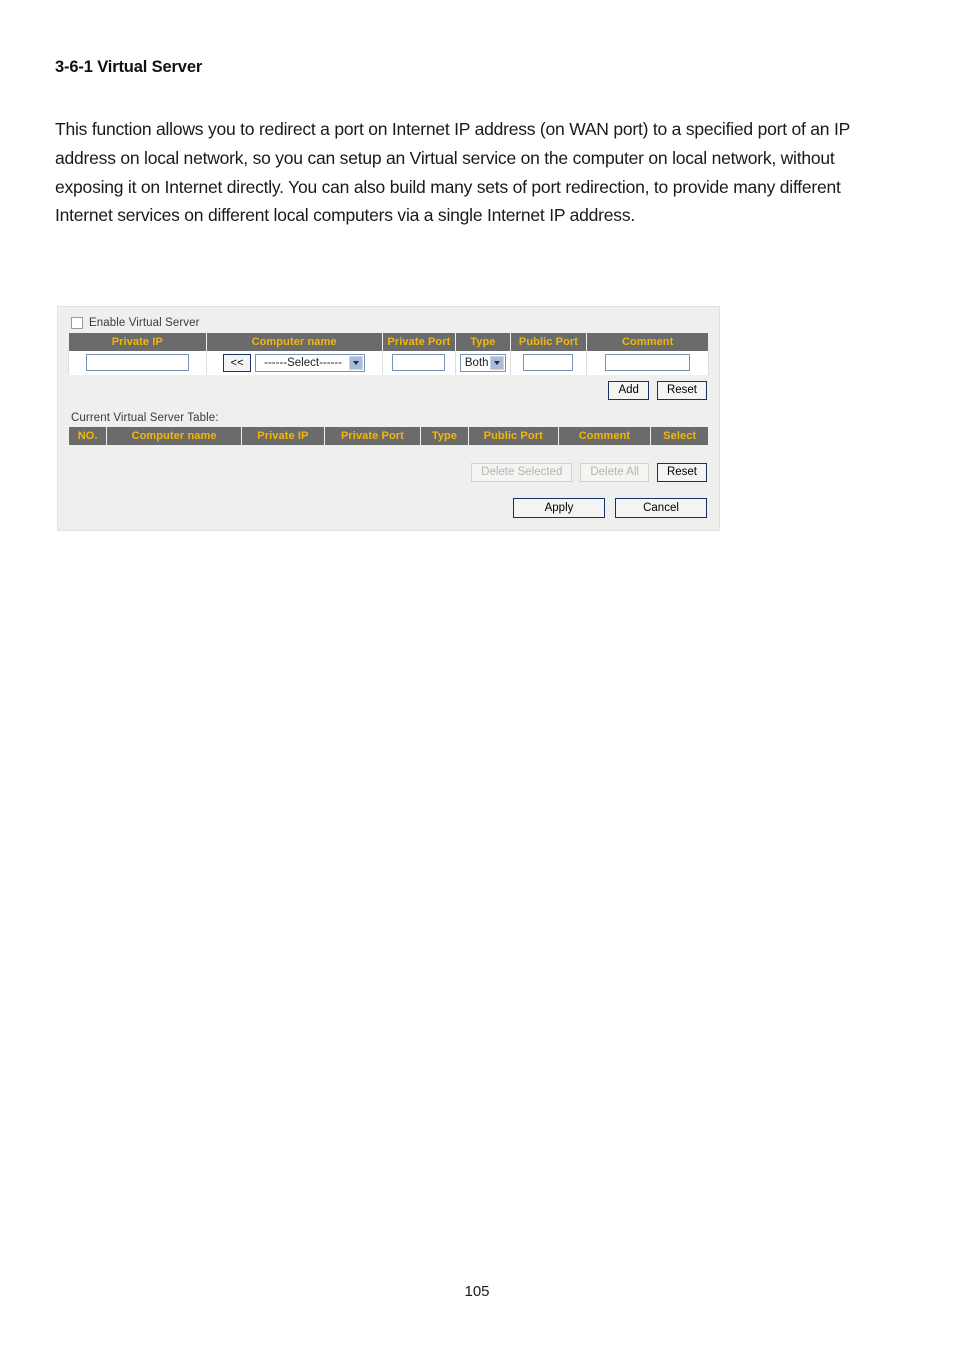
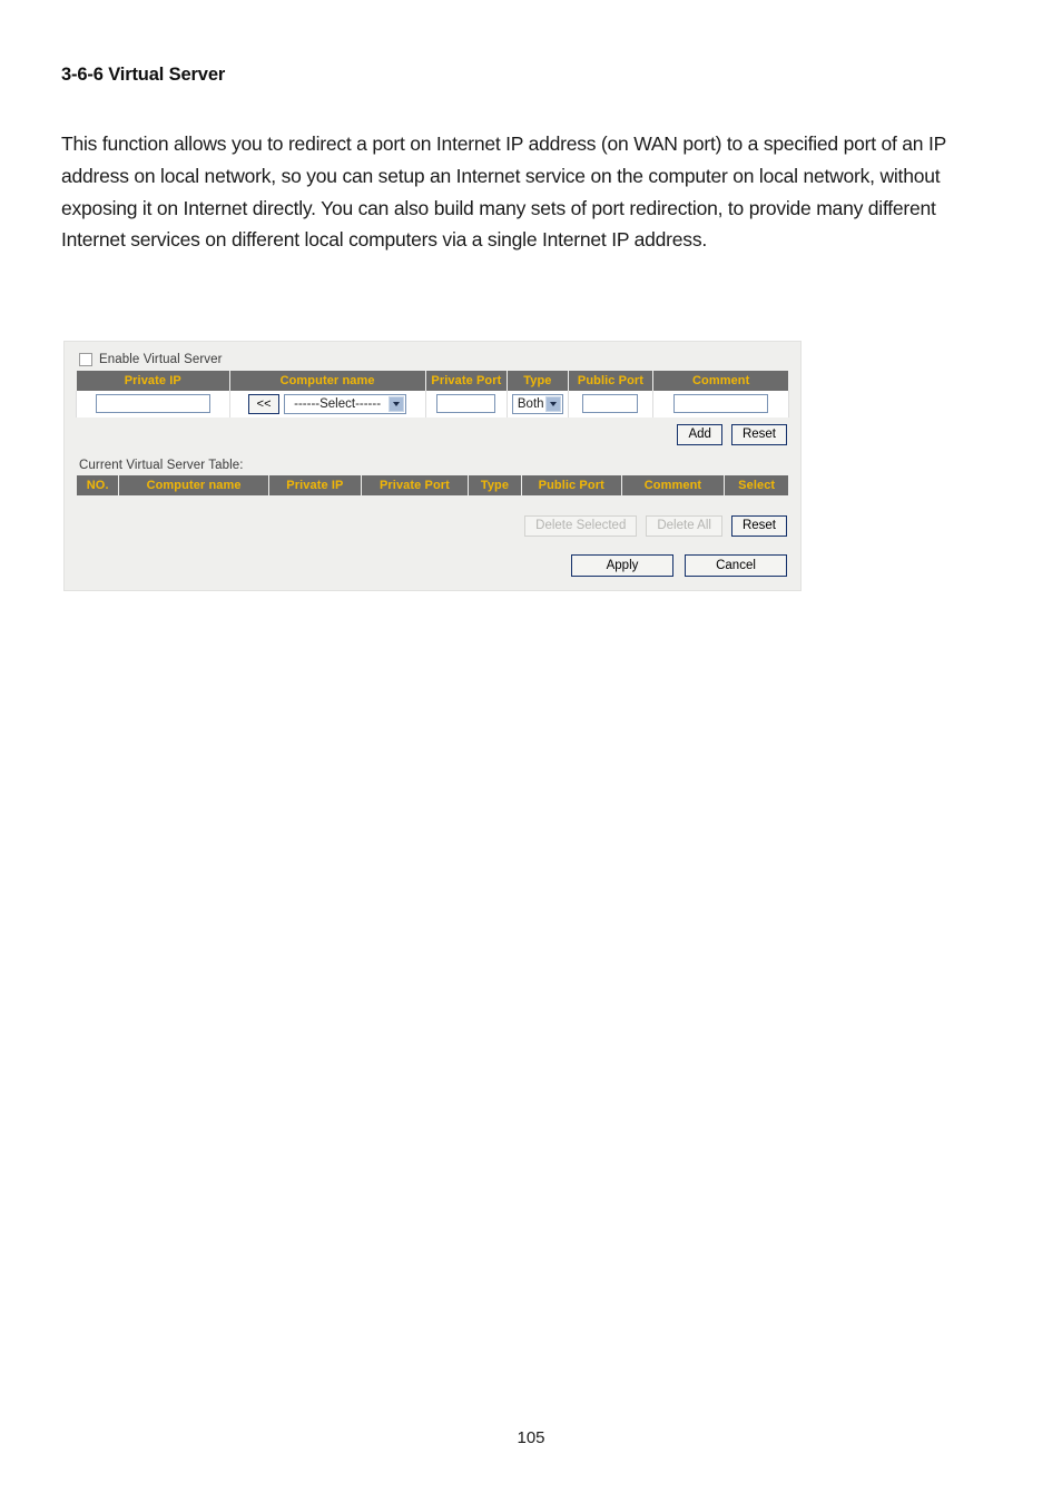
- 3-6-1 Virtual Server
+ 3-6-6 Virtual Server
- This function allows you to redirect a port on Internet IP address (on WAN port) to a specified port of an IP address on local network, so you can setup an Virtual service on the computer on local network, without exposing it on Internet directly. You can also build many sets of port redirection, to provide many different Internet services on different local computers via a single Internet IP address.
+ This function allows you to redirect a port on Internet IP address (on WAN port) to a specified port of an IP address on local network, so you can setup an Internet service on the computer on local network, without exposing it on Internet directly. You can also build many sets of port redirection, to provide many different Internet services on different local computers via a single Internet IP address.
  Enable Virtual Server
  Private IP	Computer name	Private Port	Type	Public Port	Comment
  	<< ------Select------		Both
  Add
  Reset
  Current Virtual Server Table:
  NO.	Computer name	Private IP	Private Port	Type	Public Port	Comment	Select
  Delete Selected
  Delete All
  Reset
  Apply
  Cancel
  105
